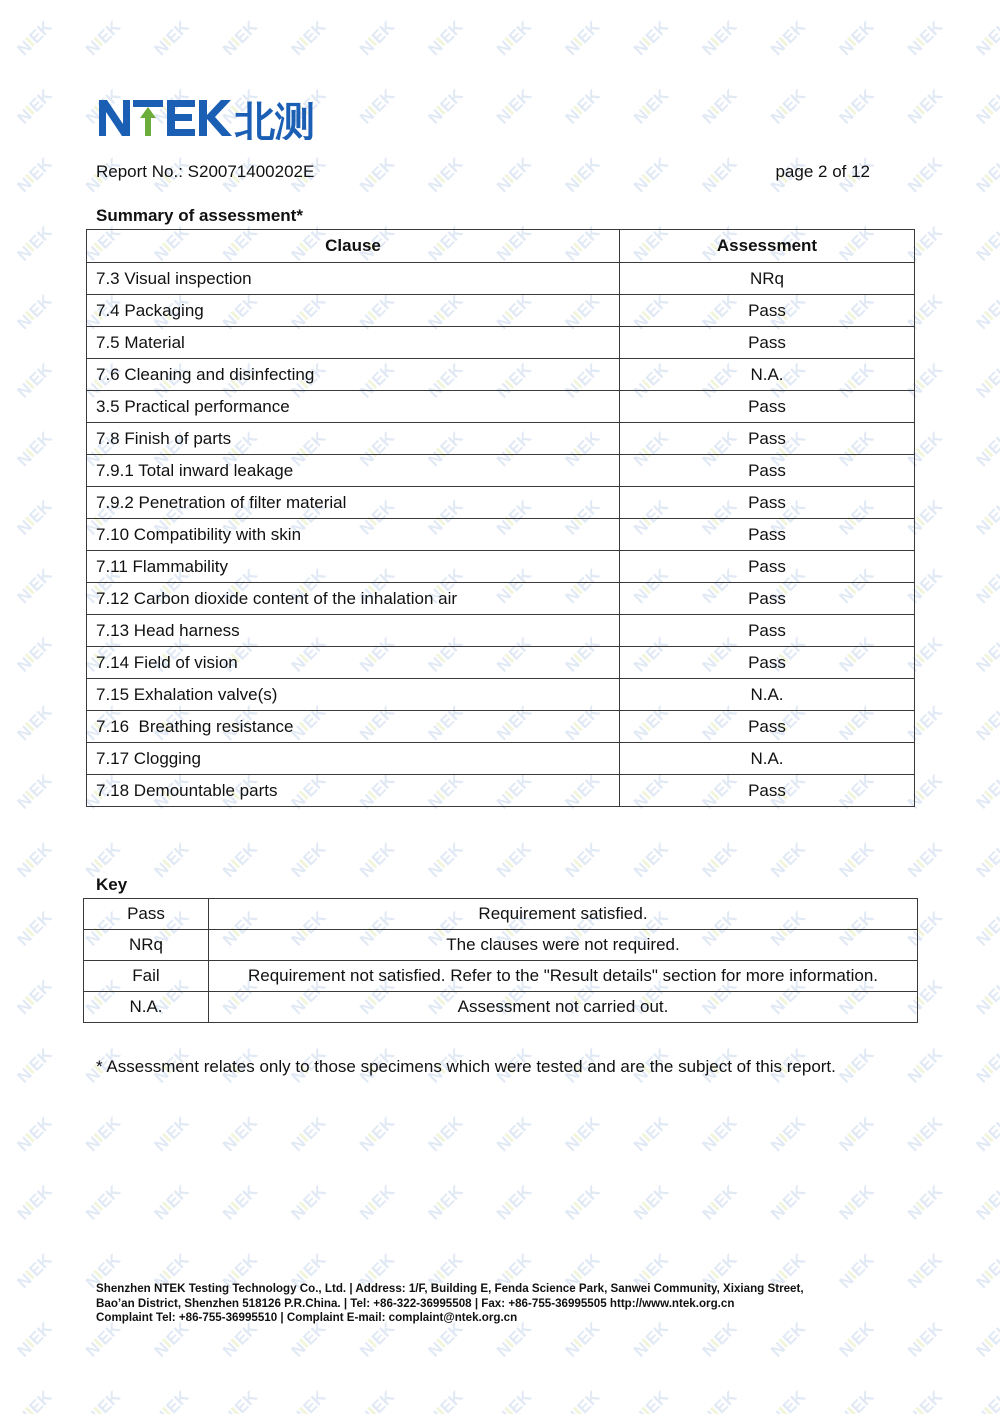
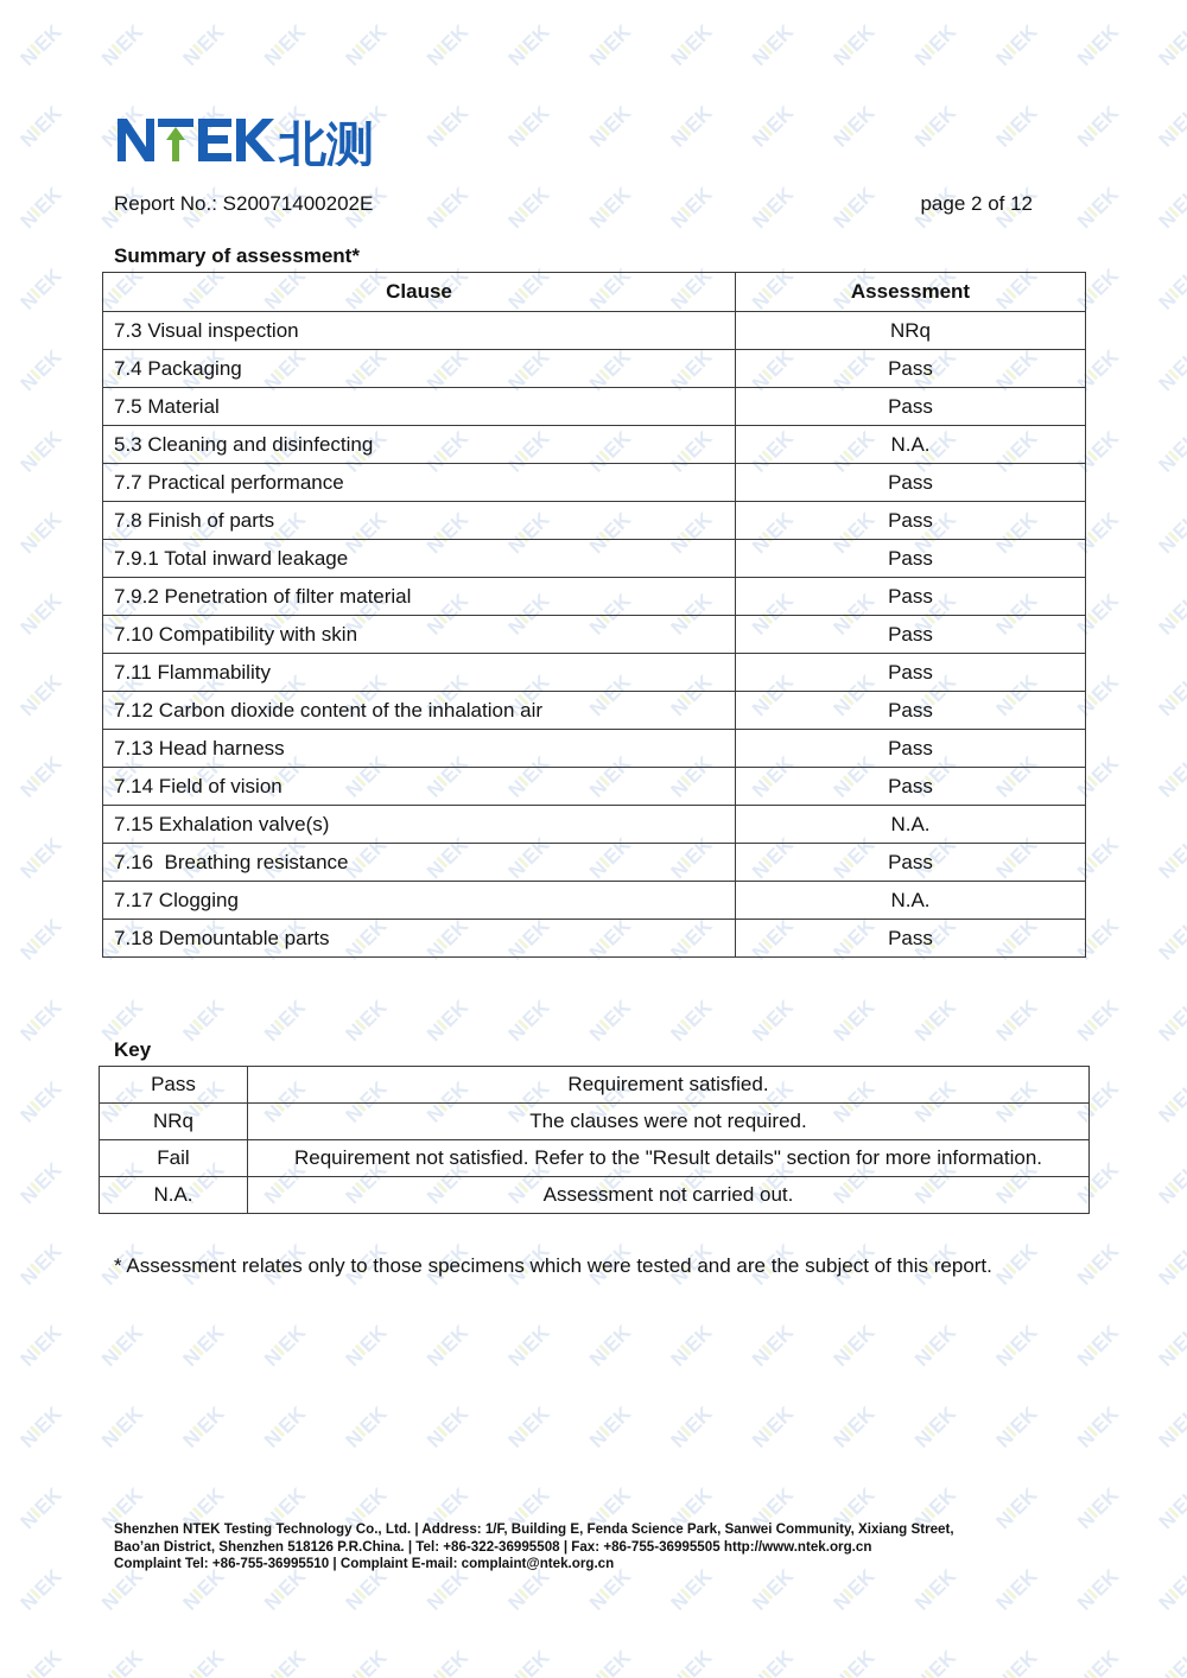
  北测
  Report No.: S20071400202E
  page 2 of 12
  Summary of assessment*
  Clause	Assessment
  7.3 Visual inspection	NRq
  7.4 Packaging	Pass
  7.5 Material	Pass
- 7.6 Cleaning and disinfecting	N.A.
+ 5.3 Cleaning and disinfecting	N.A.
- 3.5 Practical performance	Pass
+ 7.7 Practical performance	Pass
  7.8 Finish of parts	Pass
  7.9.1 Total inward leakage	Pass
  7.9.2 Penetration of filter material	Pass
  7.10 Compatibility with skin	Pass
  7.11 Flammability	Pass
  7.12 Carbon dioxide content of the inhalation air	Pass
  7.13 Head harness	Pass
  7.14 Field of vision	Pass
  7.15 Exhalation valve(s)	N.A.
  7.16 Breathing resistance	Pass
  7.17 Clogging	N.A.
  7.18 Demountable parts	Pass
  Key
  Pass	Requirement satisfied.
  NRq	The clauses were not required.
  Fail	Requirement not satisfied. Refer to the "Result details" section for more information.
  N.A.	Assessment not carried out.
  * Assessment relates only to those specimens which were tested and are the subject of this report.
  Shenzhen NTEK Testing Technology Co., Ltd. | Address: 1/F, Building E, Fenda Science Park, Sanwei Community, Xixiang Street,
  Bao’an District, Shenzhen 518126 P.R.China. | Tel: +86-322-36995508 | Fax: +86-755-36995505 http://www.ntek.org.cn
  Complaint Tel: +86-755-36995510 | Complaint E-mail: complaint@ntek.org.cn
